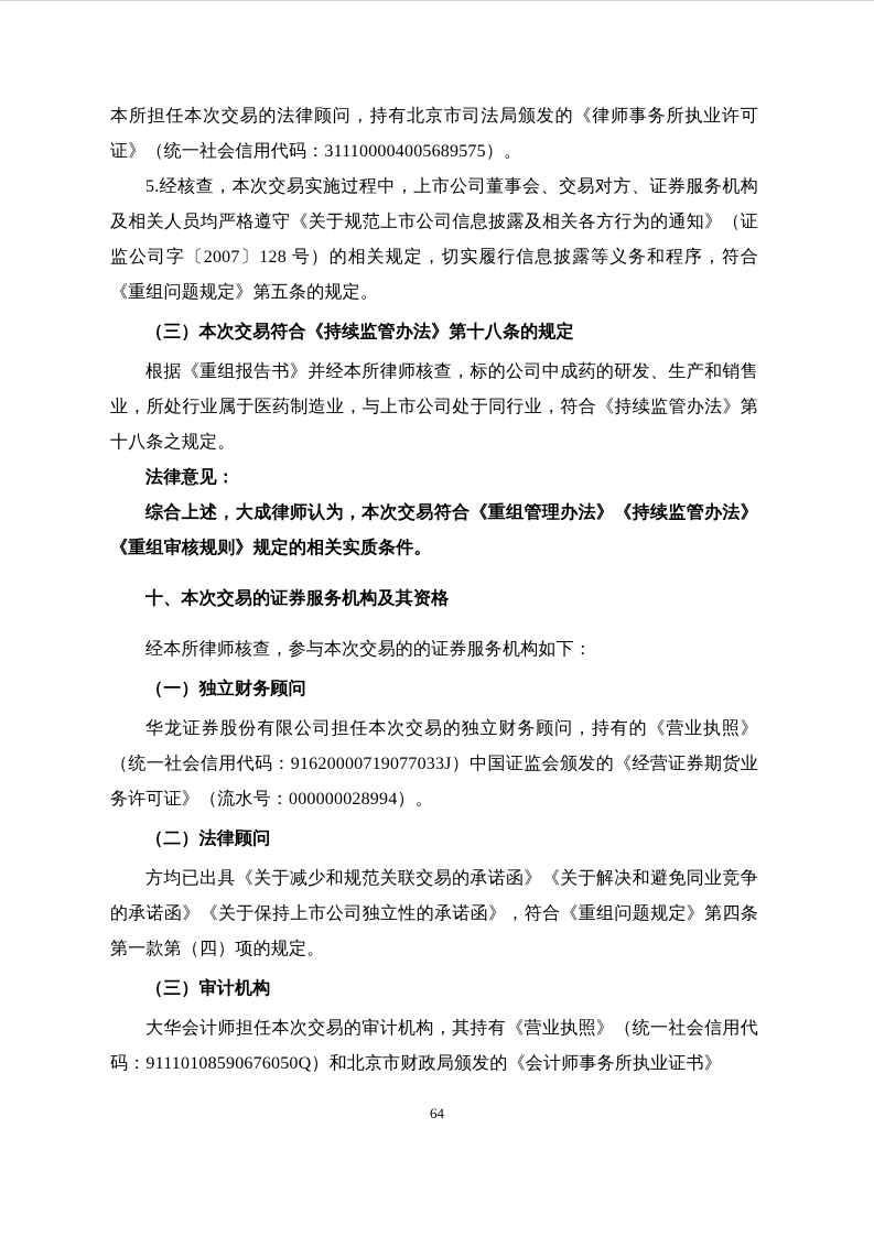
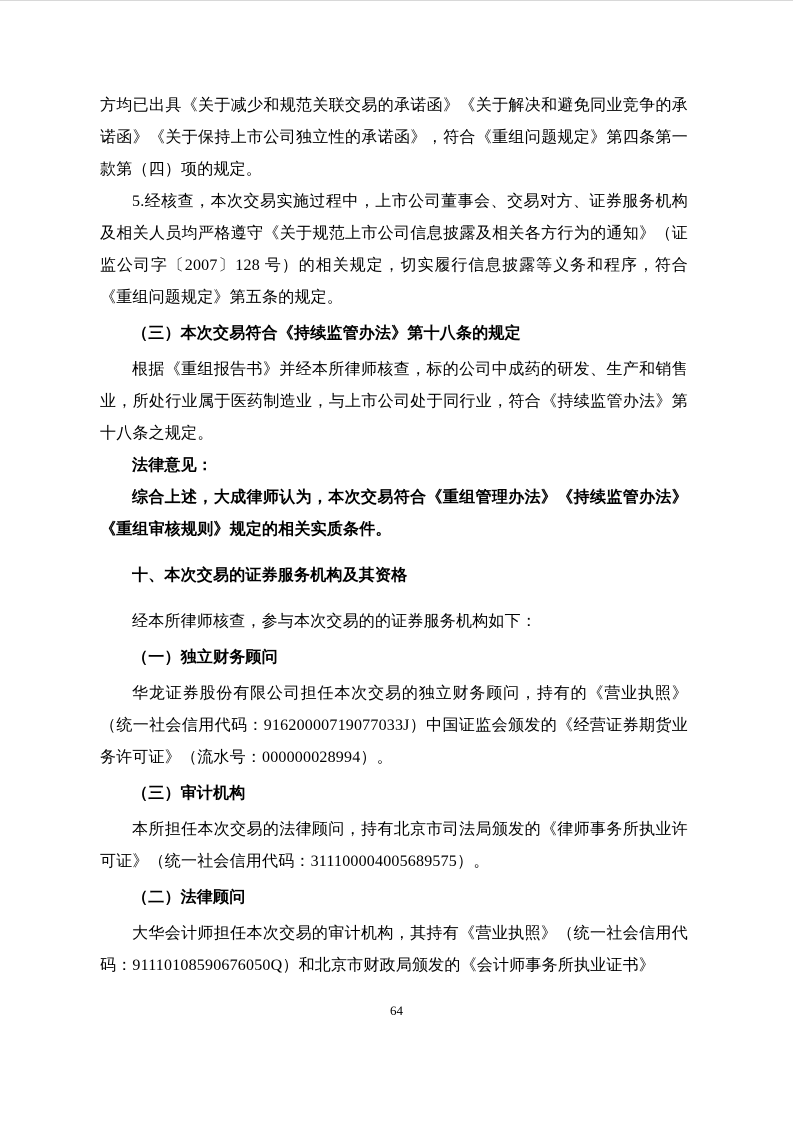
- 本所担任本次交易的法律顾问，持有北京市司法局颁发的《律师事务所执业许可证》（统一社会信用代码：311100004005689575）。
+ 方均已出具《关于减少和规范关联交易的承诺函》《关于解决和避免同业竞争的承诺函》《关于保持上市公司独立性的承诺函》，符合《重组问题规定》第四条第一款第（四）项的规定。
  5.经核查，本次交易实施过程中，上市公司董事会、交易对方、证券服务机构及相关人员均严格遵守《关于规范上市公司信息披露及相关各方行为的通知》（证监公司字〔2007〕128 号）的相关规定，切实履行信息披露等义务和程序，符合《重组问题规定》第五条的规定。
  （三）本次交易符合《持续监管办法》第十八条的规定
  根据《重组报告书》并经本所律师核查，标的公司中成药的研发、生产和销售业，所处行业属于医药制造业，与上市公司处于同行业，符合《持续监管办法》第十八条之规定。
  法律意见：
  综合上述，大成律师认为，本次交易符合《重组管理办法》《持续监管办法》《重组审核规则》规定的相关实质条件。
  十、本次交易的证券服务机构及其资格
  经本所律师核查，参与本次交易的的证券服务机构如下：
  （一）独立财务顾问
  华龙证券股份有限公司担任本次交易的独立财务顾问，持有的《营业执照》（统一社会信用代码：91620000719077033J）中国证监会颁发的《经营证券期货业务许可证》（流水号：000000028994）。
- （二）法律顾问
+ （三）审计机构
- 方均已出具《关于减少和规范关联交易的承诺函》《关于解决和避免同业竞争的承诺函》《关于保持上市公司独立性的承诺函》，符合《重组问题规定》第四条第一款第（四）项的规定。
+ 本所担任本次交易的法律顾问，持有北京市司法局颁发的《律师事务所执业许可证》（统一社会信用代码：311100004005689575）。
- （三）审计机构
+ （二）法律顾问
  大华会计师担任本次交易的审计机构，其持有《营业执照》（统一社会信用代码：91110108590676050Q）和北京市财政局颁发的《会计师事务所执业证书》
  64
